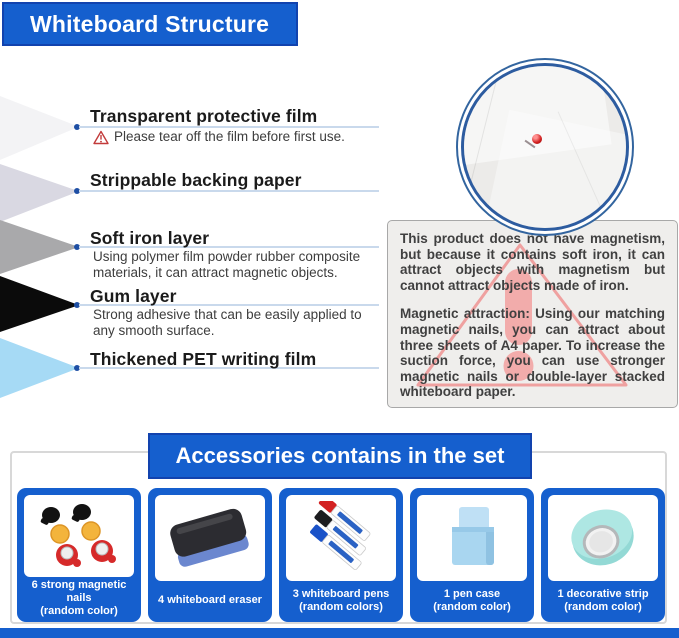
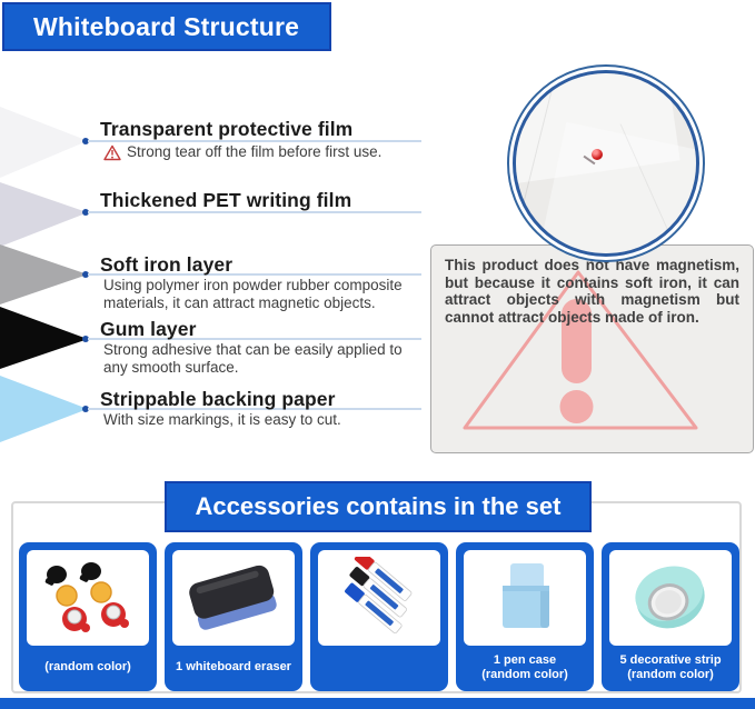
  Whiteboard Structure
  Transparent protective film
- Please tear off the film before first use.
+ Strong tear off the film before first use.
- Strippable backing paper
+ Thickened PET writing film
  Soft iron layer
- Using polymer film powder rubber composite materials, it can attract magnetic objects.
+ Using polymer iron powder rubber composite materials, it can attract magnetic objects.
  Gum layer
  Strong adhesive that can be easily applied to any smooth surface.
- Thickened PET writing film
+ Strippable backing paper
+ With size markings, it is easy to cut.
  This product does not have magnetism, but because it contains soft iron, it can attract objects with magnetism but cannot attract objects made of iron.
- Magnetic attraction: Using our matching magnetic nails, you can attract about three sheets of A4 paper. To increase the suction force, you can use stronger magnetic nails or double-layer stacked whiteboard paper.
  Accessories contains in the set
- 6 strong magnetic nails
  (random color)
- 4 whiteboard eraser
+ 1 whiteboard eraser
- 3 whiteboard pens
- (random colors)
  1 pen case
  (random color)
- 1 decorative strip
+ 5 decorative strip
  (random color)
